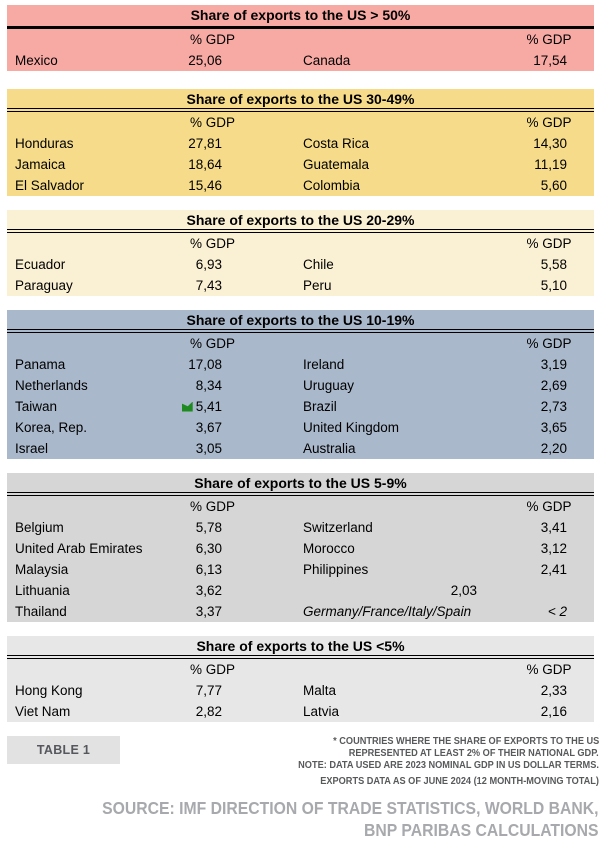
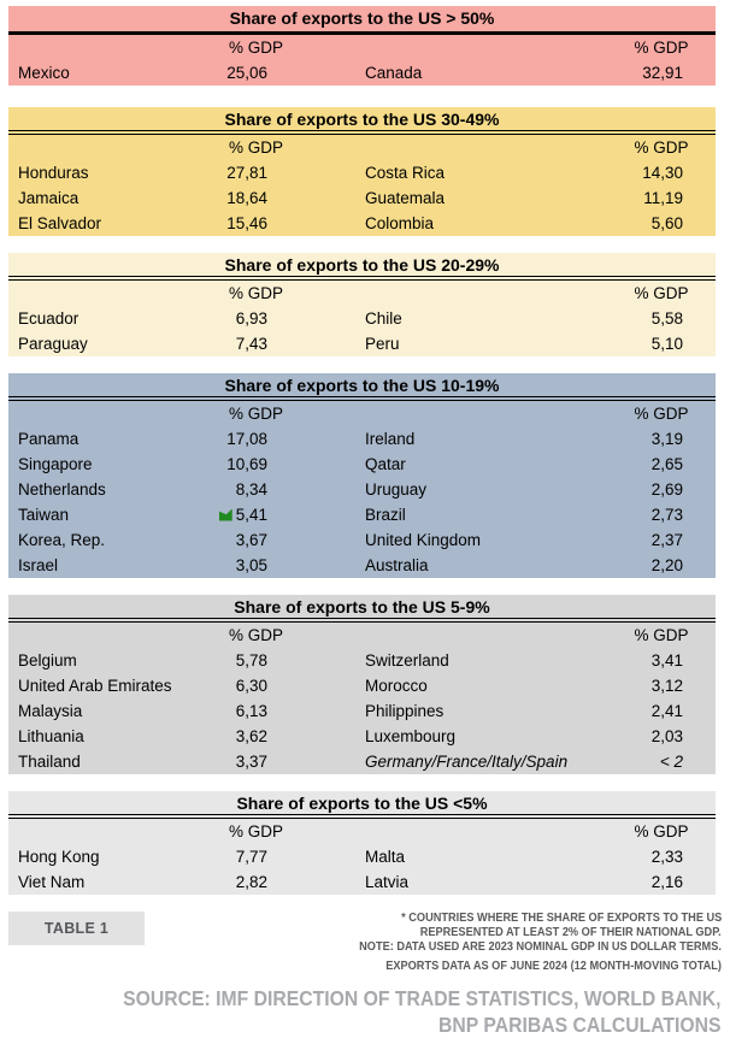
  Share of exports to the US > 50%
  % GDP
  % GDP
  Mexico
  25,06
  Canada
- 17,54
+ 32,91
  Share of exports to the US 30-49%
  % GDP
  % GDP
  Honduras
  27,81
  Costa Rica
  14,30
  Jamaica
  18,64
  Guatemala
  11,19
  El Salvador
  15,46
  Colombia
  5,60
  Share of exports to the US 20-29%
  % GDP
  % GDP
  Ecuador
  6,93
  Chile
  5,58
  Paraguay
  7,43
  Peru
  5,10
  Share of exports to the US 10-19%
  % GDP
  % GDP
  Panama
  17,08
  Ireland
  3,19
+ Singapore
+ 10,69
+ Qatar
+ 2,65
  Netherlands
  8,34
  Uruguay
  2,69
  Taiwan
  5,41
  Brazil
  2,73
  Korea, Rep.
  3,67
  United Kingdom
- 3,65
+ 2,37
  Israel
  3,05
  Australia
  2,20
  Share of exports to the US 5-9%
  % GDP
  % GDP
  Belgium
  5,78
  Switzerland
  3,41
  United Arab Emirates
  6,30
  Morocco
  3,12
  Malaysia
  6,13
  Philippines
  2,41
  Lithuania
  3,62
+ Luxembourg
  2,03
  Thailand
  3,37
  Germany/France/Italy/Spain
  < 2
  Share of exports to the US <5%
  % GDP
  % GDP
  Hong Kong
  7,77
  Malta
  2,33
  Viet Nam
  2,82
  Latvia
  2,16
  TABLE 1
  * COUNTRIES WHERE THE SHARE OF EXPORTS TO THE US
  REPRESENTED AT LEAST 2% OF THEIR NATIONAL GDP.
  NOTE: DATA USED ARE 2023 NOMINAL GDP IN US DOLLAR TERMS.
  EXPORTS DATA AS OF JUNE 2024 (12 MONTH-MOVING TOTAL)
  SOURCE: IMF DIRECTION OF TRADE STATISTICS, WORLD BANK,
  BNP PARIBAS CALCULATIONS
